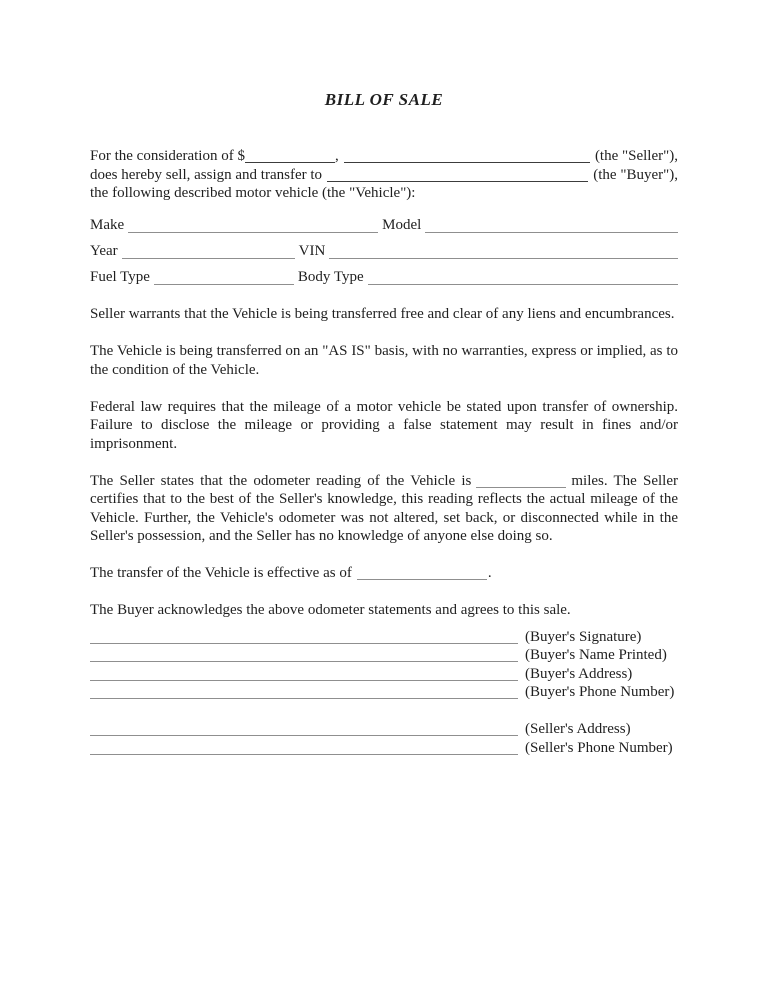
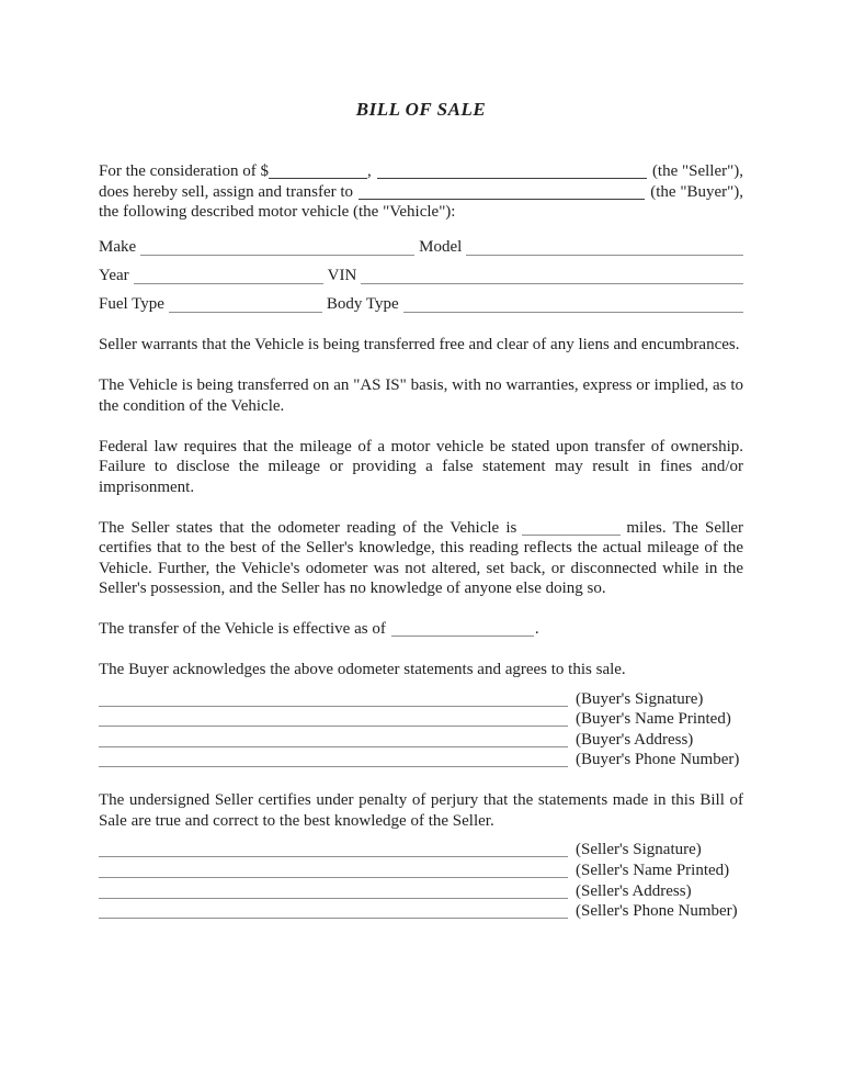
  BILL OF SALE
  For the consideration of $
  ,
  (the "Seller"),
  does hereby sell, assign and transfer to
  (the "Buyer"),
  the following described motor vehicle (the "Vehicle"):
  Make
  Model
  Year
  VIN
  Fuel Type
  Body Type
  Seller warrants that the Vehicle is being transferred free and clear of any liens and encumbrances.
  The Vehicle is being transferred on an "AS IS" basis, with no warranties, express or implied, as to the condition of the Vehicle.
  Federal law requires that the mileage of a motor vehicle be stated upon transfer of ownership. Failure to disclose the mileage or providing a false statement may result in fines and/or imprisonment.
  The Seller states that the odometer reading of the Vehicle is miles. The Seller certifies that to the best of the Seller's knowledge, this reading reflects the actual mileage of the Vehicle. Further, the Vehicle's odometer was not altered, set back, or disconnected while in the Seller's possession, and the Seller has no knowledge of anyone else doing so.
  The transfer of the Vehicle is effective as of .
  The Buyer acknowledges the above odometer statements and agrees to this sale.
  (Buyer's Signature)
  (Buyer's Name Printed)
  (Buyer's Address)
  (Buyer's Phone Number)
+ The undersigned Seller certifies under penalty of perjury that the statements made in this Bill of Sale are true and correct to the best knowledge of the Seller.
+ (Seller's Signature)
+ (Seller's Name Printed)
  (Seller's Address)
  (Seller's Phone Number)
